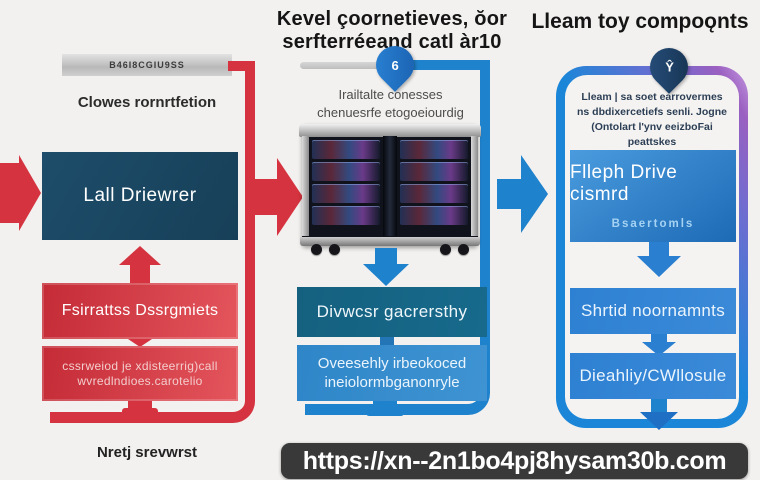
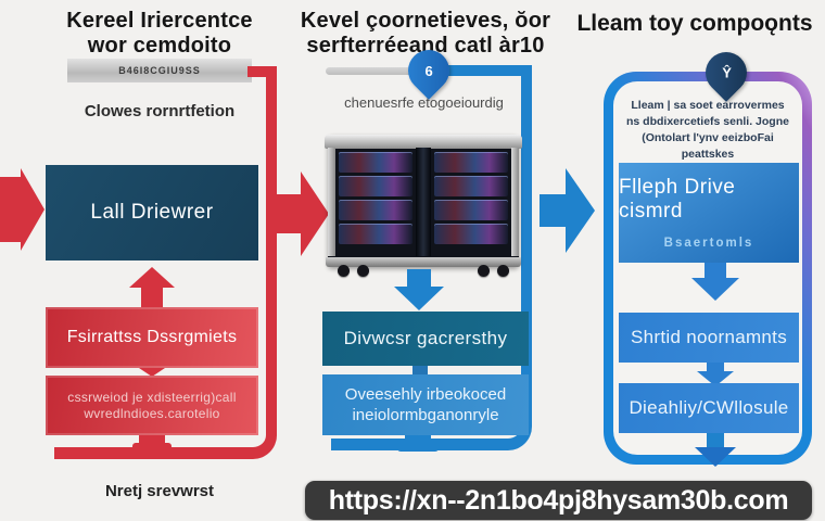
+ Kereel Iriercentce
+ wor cemdoito
  B46I8CGIU9SS
  Clowes rornrtfetion
  Lall Driewrer
  Fsirrattss Dssrgmiets
  cssrweiod je xdisteerrig)call
  wvredlndioes.carotelio
  Nretj srevwrst
  Kevel çoornetieves, ŏor
  serfterréeand catl àr10
- Irailtalte conesses
  chenuesrfe etogoeiourdig
  Divwcsr gacrersthy
  Oveesehly irbeokoced
  ineiolormbganonryle
  Lleam toy compoǫnts
  Lleam | sa soet earrovermes
  ns dbdixercetiefs senli. Jogne
  (Ontolart l'ynv eeizboFai peattskes
  Flleph Drive cismrd
  Bsaertomls
  Shrtid noornamnts
  Dieahliy/CWllosule
  https://xn--2n1bo4pj8hysam30b.com
